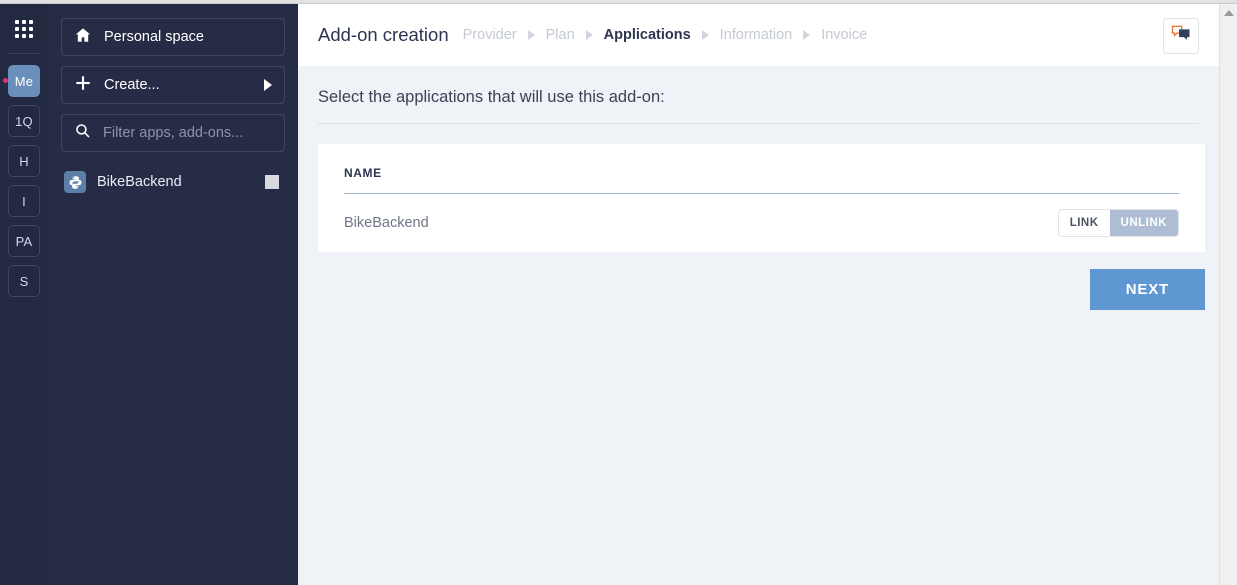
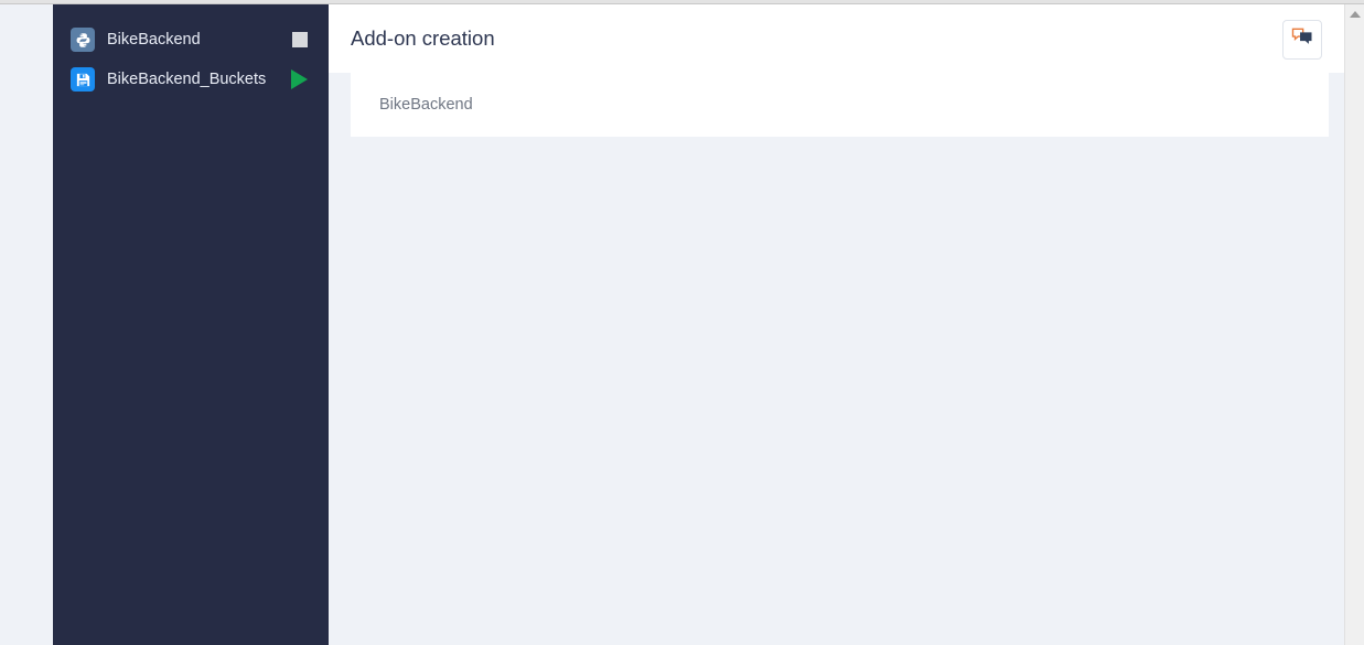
- Me
- 1Q
- H
- I
- PA
- S
- Personal space
- Create...
- Filter apps, add-ons...
  BikeBackend
+ BikeBackend_Buckets
  Add-on creation
- Provider
- Plan
- Applications
- Information
- Invoice
- Select the applications that will use this add-on:
- NAME
  BikeBackend
- LINK
- UNLINK
- NEXT
